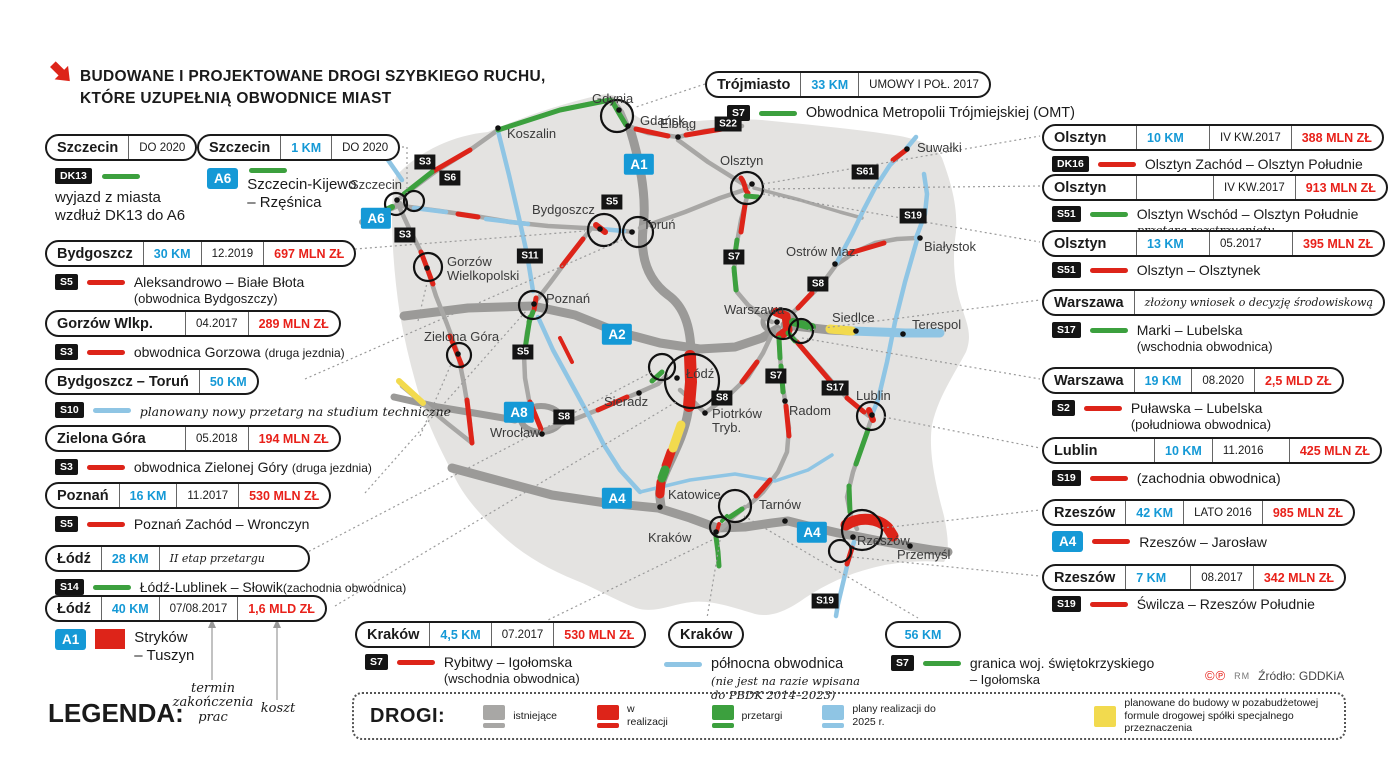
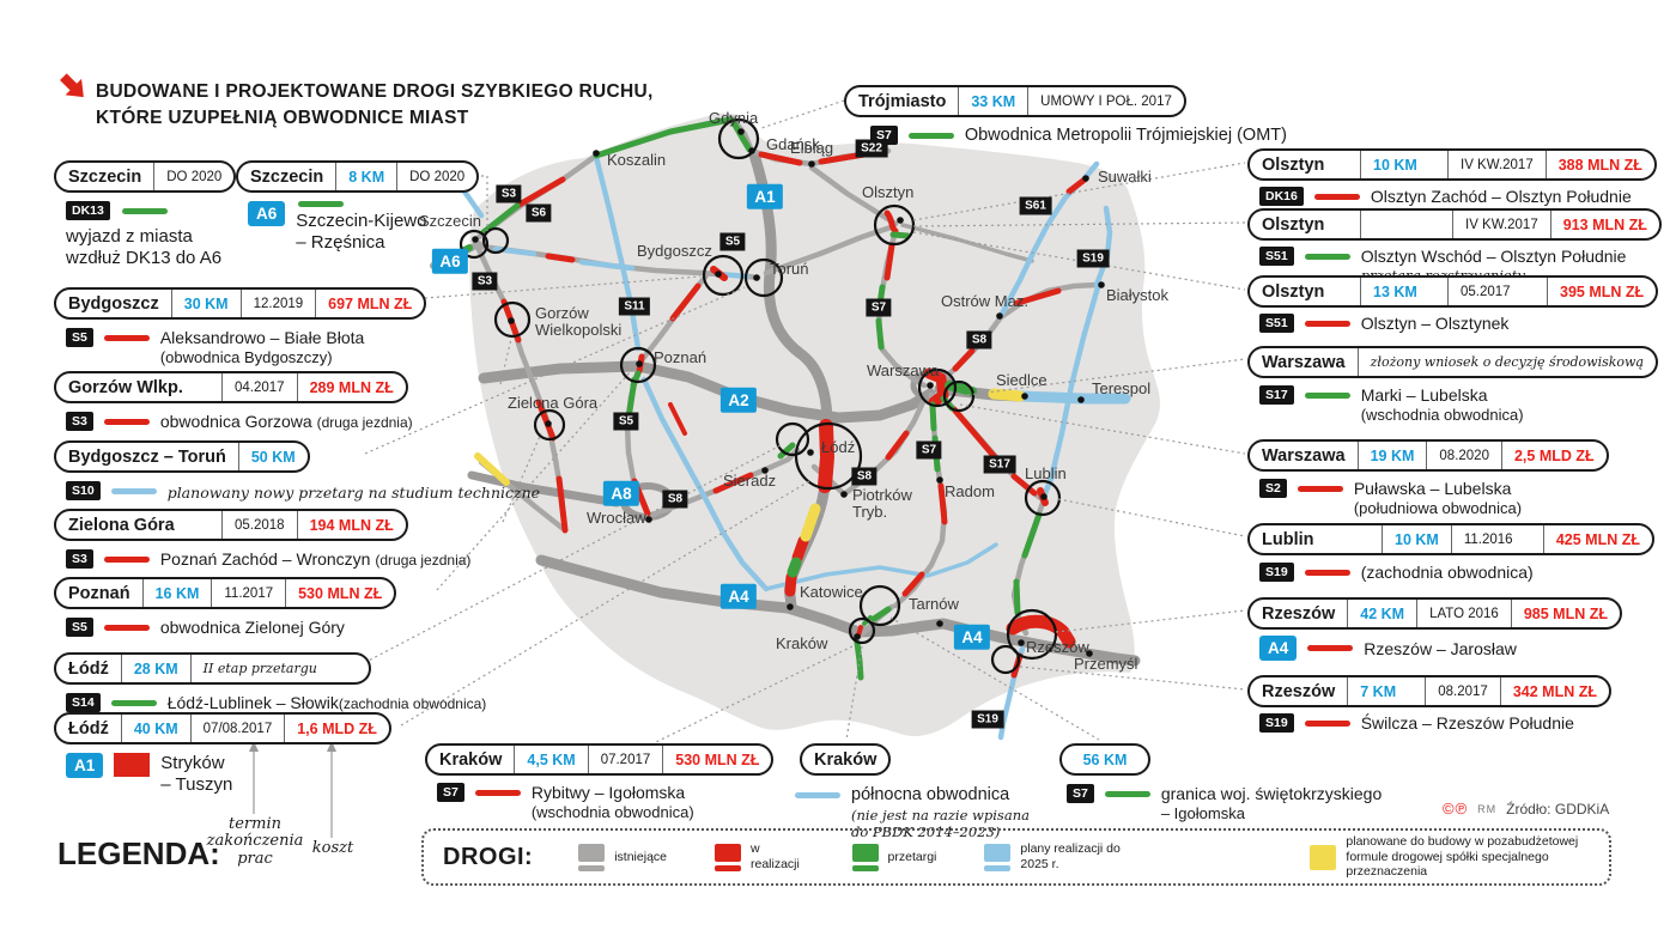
  BUDOWANE I PROJEKTOWANE DROGI SZYBKIEGO RUCHU,
  KTÓRE UZUPEŁNIĄ OBWODNICE MIAST
  Szczecin
  DO 2020
  DK13
  wyjazd z miasta
  wzdłuż DK13 do A6
  Szczecin
- 1 KM
+ 8 KM
  DO 2020
  A6
  Szczecin-Kijewo
  – Rzęśnica
  Bydgoszcz
  30 KM
  12.2019
  697 MLN ZŁ
  S5
  Aleksandrowo – Białe Błota
  (obwodnica Bydgoszczy)
  Gorzów Wlkp.
  04.2017
  289 MLN ZŁ
  S3
  obwodnica Gorzowa (druga jezdnia)
  Bydgoszcz – Toruń
  50 KM
  S10
  planowany nowy przetarg na studium techniczne
  Zielona Góra
  05.2018
  194 MLN ZŁ
  S3
- obwodnica Zielonej Góry (druga jezdnia)
+ Poznań Zachód – Wronczyn (druga jezdnia)
  Poznań
  16 KM
  11.2017
  530 MLN ZŁ
  S5
- Poznań Zachód – Wronczyn
+ obwodnica Zielonej Góry
  Łódź
  28 KM
  II etap przetargu
  S14
  Łódź-Lublinek – Słowik(zachodnia obwodnica)
  Łódź
  40 KM
  07/08.2017
  1,6 MLD ZŁ
  A1
  Stryków
  – Tuszyn
  Trójmiasto
  33 KM
  UMOWY I POŁ. 2017
  S7
  Obwodnica Metropolii Trójmiejskiej (OMT)
  Olsztyn
  10 KM
  IV KW.2017
  388 MLN ZŁ
  DK16
  Olsztyn Zachód – Olsztyn Południe
  Olsztyn
  IV KW.2017
  913 MLN ZŁ
  S51
  Olsztyn Wschód – Olsztyn Południe
  Olsztyn
  13 KM
  05.2017
  395 MLN ZŁ
  S51
  Olsztyn – Olsztynek
  Warszawa
  złożony wniosek o decyzję środowiskową
  S17
  Marki – Lubelska
  (wschodnia obwodnica)
  Warszawa
  19 KM
  08.2020
  2,5 MLD ZŁ
  S2
  Puławska – Lubelska
  (południowa obwodnica)
  Lublin
  10 KM
  11.2016
  425 MLN ZŁ
  S19
  (zachodnia obwodnica)
  Rzeszów
  42 KM
  LATO 2016
  985 MLN ZŁ
  A4
  Rzeszów – Jarosław
  Rzeszów
  7 KM
  08.2017
  342 MLN ZŁ
  S19
  Świlcza – Rzeszów Południe
  Kraków
  4,5 KM
  07.2017
  530 MLN ZŁ
  S7
  Rybitwy – Igołomska
  (wschodnia obwodnica)
  Kraków
  północna obwodnica
  (nie jest na razie wpisana do PBDK 2014–2023)
  56 KM
  S7
  granica woj. świętokrzyskiego
  – Igołomska
  Gdynia
  Gdańsk
  Elbląg
  Koszalin
  Suwałki
  Szczecin
  Bydgoszcz
  Toruń
  Olsztyn
  Białystok
  Gorzów Wielkopolski
  Poznań
  Ostrów Maz.
  Warszawa
  Siedlce
  Terespol
  Zielona Góra
  Łódź
  Sieradz
  Piotrków Tryb.
  Radom
  Lublin
  Wrocław
  Katowice
  Kraków
  Tarnów
  Rzeszów
  Przemyśl
  S3
  S6
  S3
  S5
  S11
  S22
  S61
  S19
  S7
  S8
  S5
  S8
  S8
  S7
  S17
  S19
  A1
  A2
  A4
  A4
  A6
  A8
  LEGENDA:
  termin zakończenia prac
  koszt
  DROGI:
  istniejące
  w realizacji
  przetargi
  plany realizacji do 2025 r.
  planowane do budowy w pozabudżetowej formule drogowej spółki specjalnego przeznaczenia
  ©℗
  RM
  Źródło: GDDKiA
